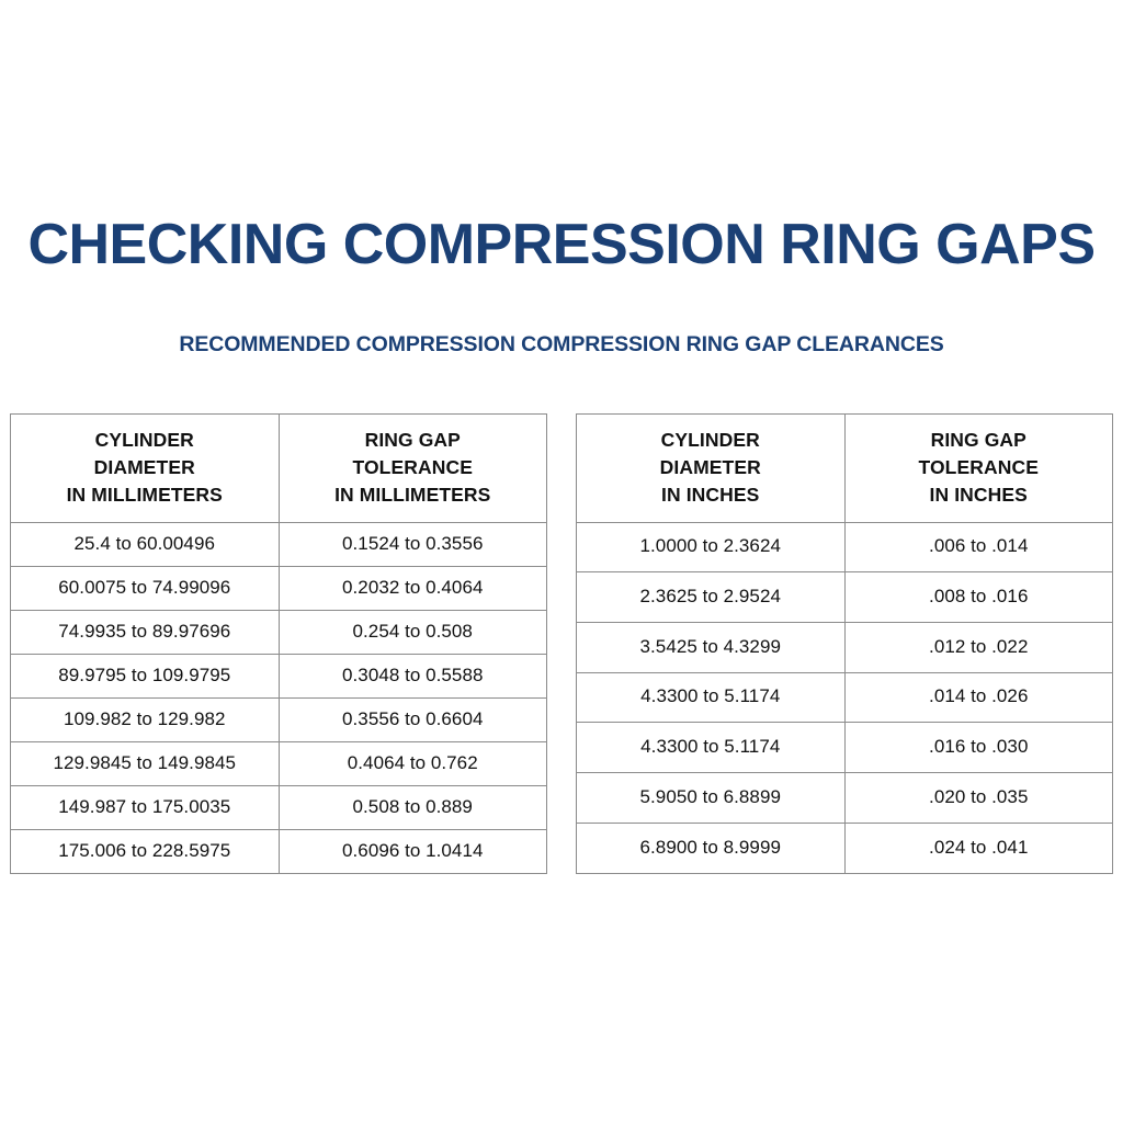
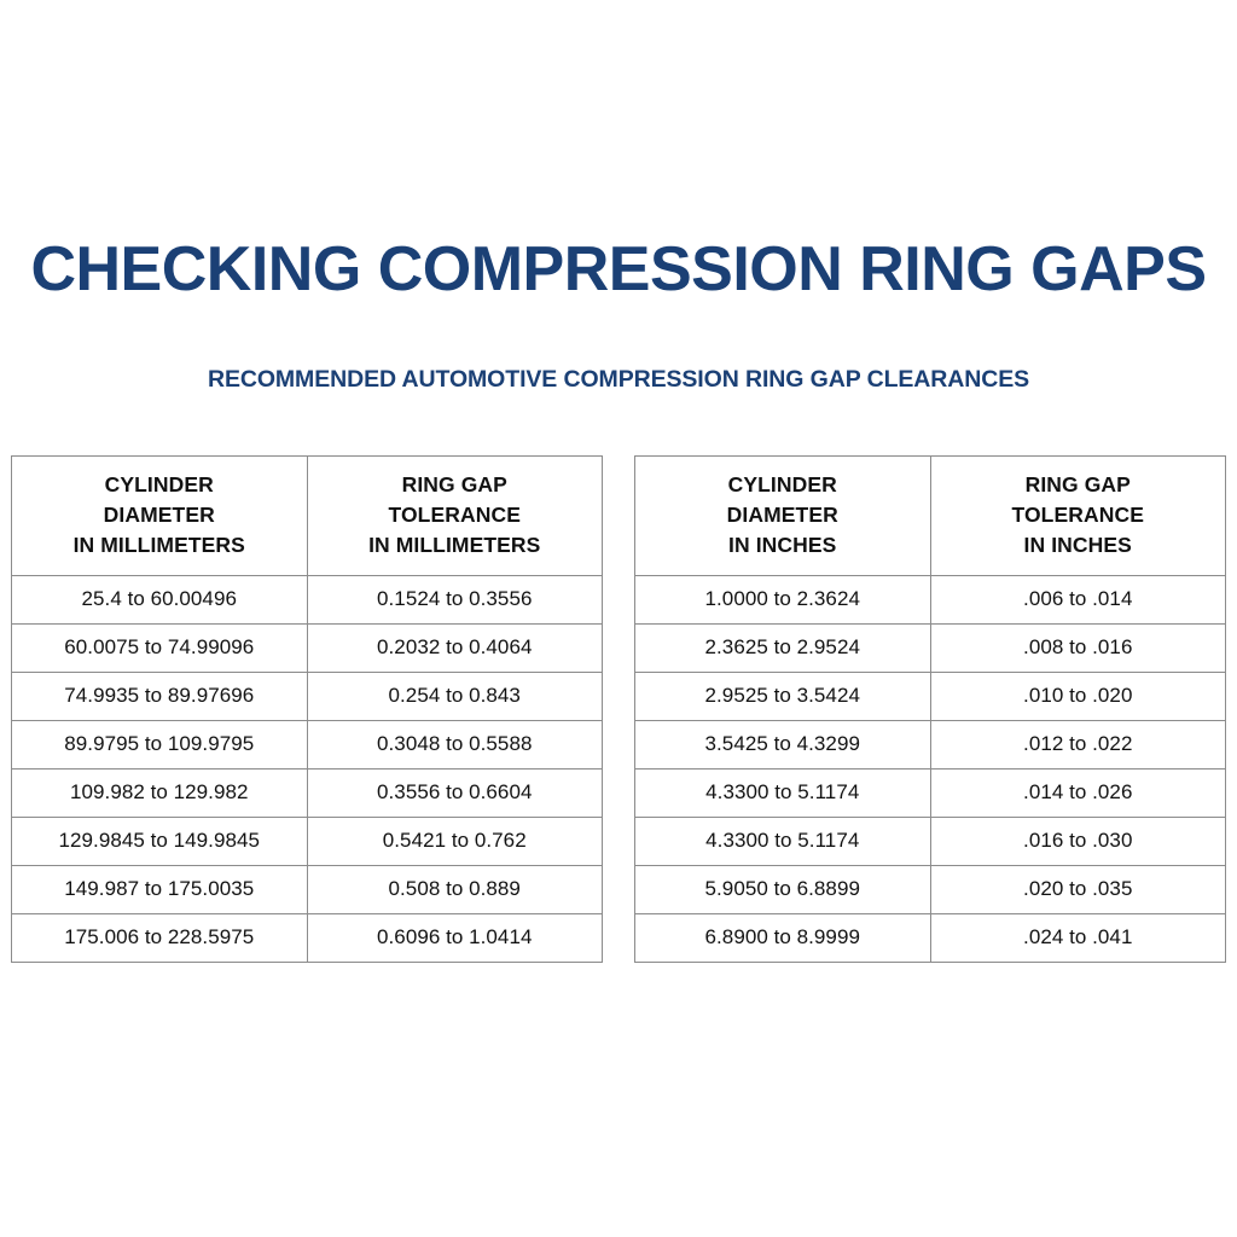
  CHECKING COMPRESSION RING GAPS
- RECOMMENDED COMPRESSION COMPRESSION RING GAP CLEARANCES
+ RECOMMENDED AUTOMOTIVE COMPRESSION RING GAP CLEARANCES
  CYLINDER DIAMETER IN MILLIMETERS	RING GAP TOLERANCE IN MILLIMETERS
  25.4 to 60.00496	0.1524 to 0.3556
  60.0075 to 74.99096	0.2032 to 0.4064
- 74.9935 to 89.97696	0.254 to 0.508
+ 74.9935 to 89.97696	0.254 to 0.843
  89.9795 to 109.9795	0.3048 to 0.5588
  109.982 to 129.982	0.3556 to 0.6604
- 129.9845 to 149.9845	0.4064 to 0.762
+ 129.9845 to 149.9845	0.5421 to 0.762
  149.987 to 175.0035	0.508 to 0.889
  175.006 to 228.5975	0.6096 to 1.0414
  CYLINDER DIAMETER IN INCHES	RING GAP TOLERANCE IN INCHES
  1.0000 to 2.3624	.006 to .014
  2.3625 to 2.9524	.008 to .016
+ 2.9525 to 3.5424	.010 to .020
  3.5425 to 4.3299	.012 to .022
  4.3300 to 5.1174	.014 to .026
  4.3300 to 5.1174	.016 to .030
  5.9050 to 6.8899	.020 to .035
  6.8900 to 8.9999	.024 to .041
